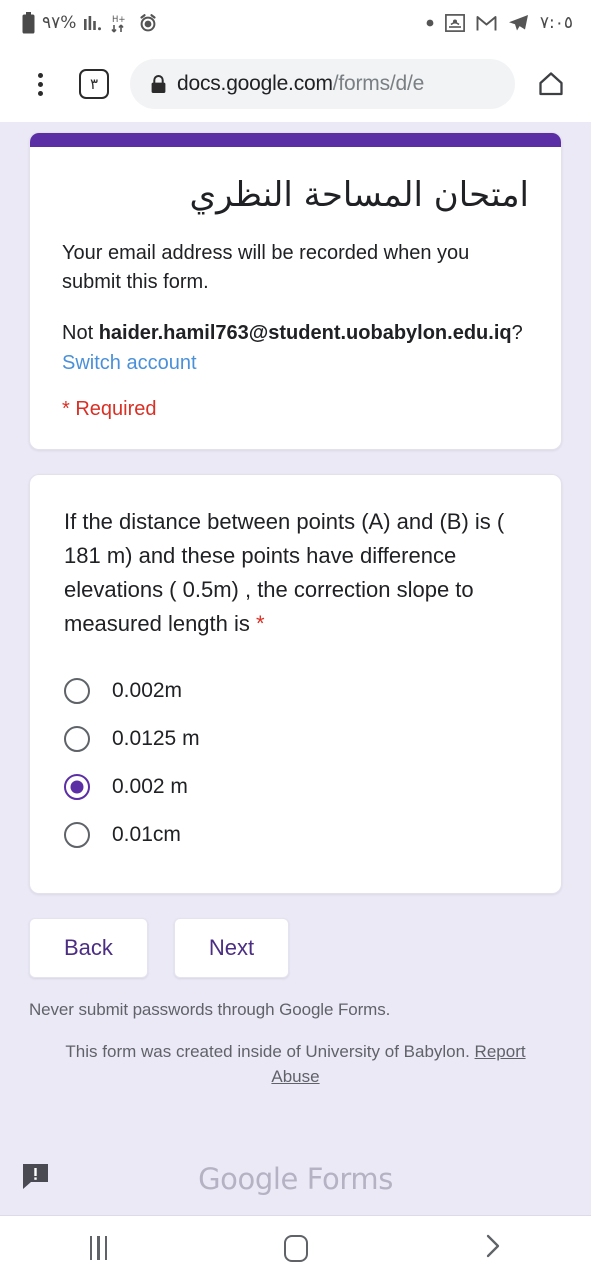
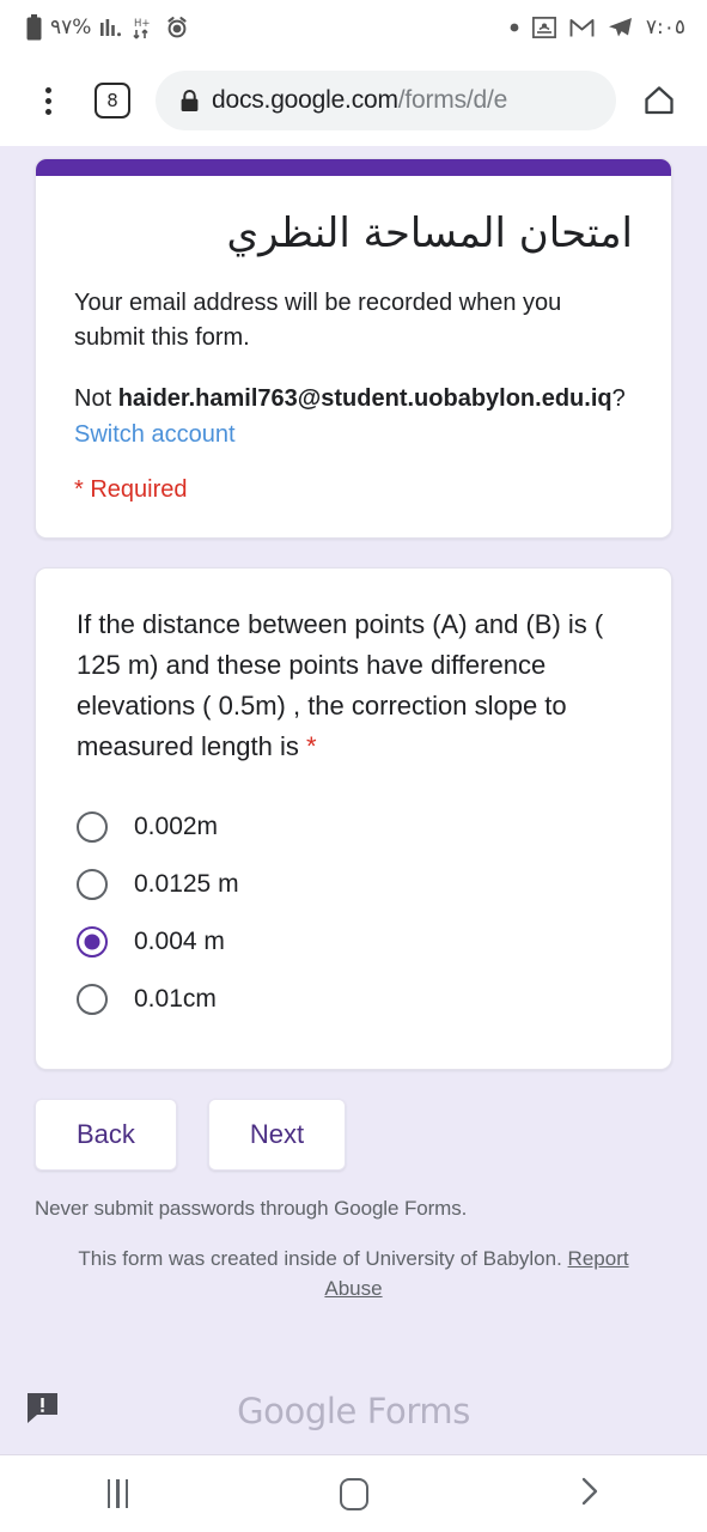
  ٩٧%
  H+
  ٧:٠٥
- ٣
+ 8
  docs.google.com/forms/d/e
  امتحان المساحة النظري
  Your email address will be recorded when you submit this form.
  Not haider.hamil763@student.uobabylon.edu.iq?
  Switch account
  * Required
- If the distance between points (A) and (B) is ( 181 m) and these points have difference elevations ( 0.5m) , the correction slope to measured length is *
+ If the distance between points (A) and (B) is ( 125 m) and these points have difference elevations ( 0.5m) , the correction slope to measured length is *
  0.002m
  0.0125 m
- 0.002 m
+ 0.004 m
  0.01cm
  Back
  Next
  Never submit passwords through Google Forms.
  This form was created inside of University of Babylon. Report Abuse
  Google Forms
